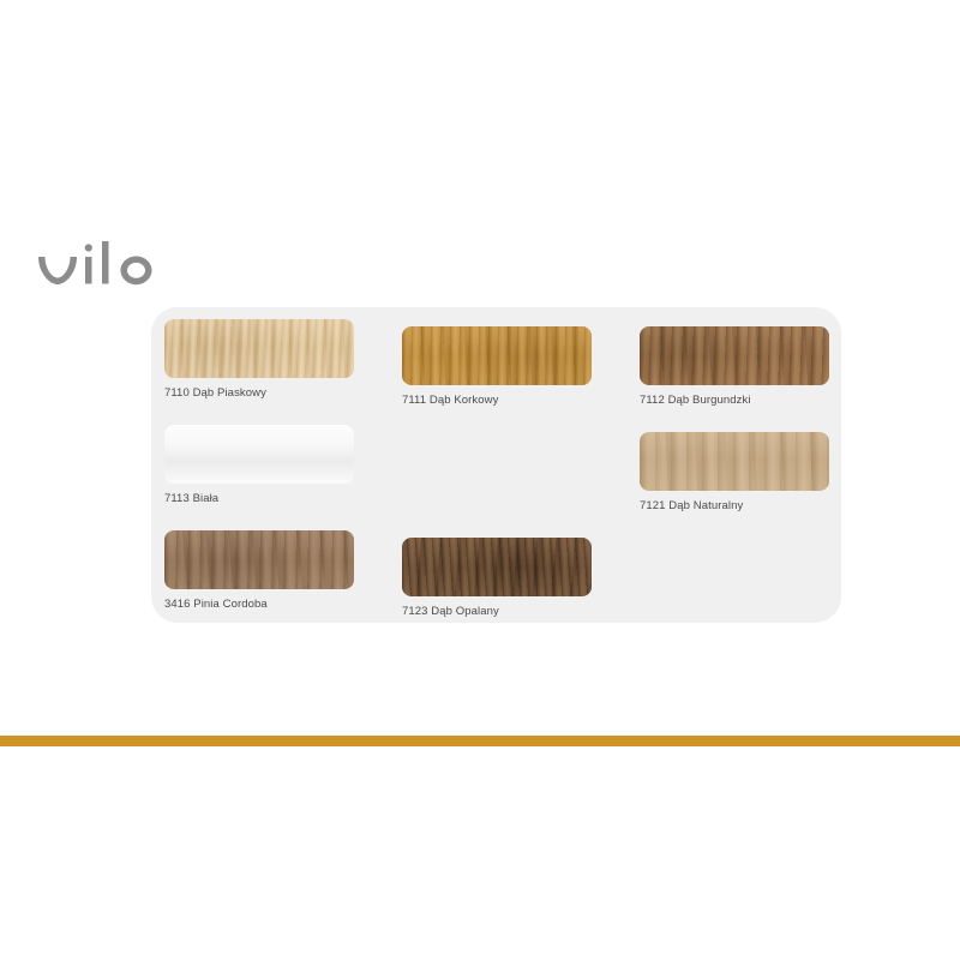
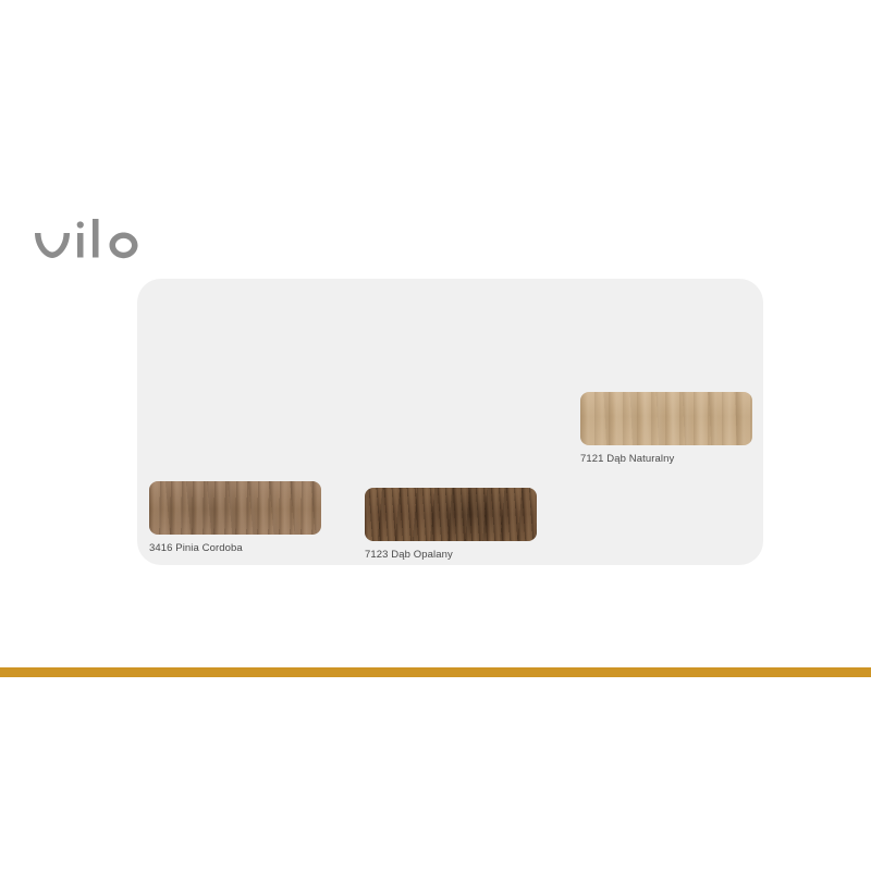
- 7110 Dąb Piaskowy
- 7111 Dąb Korkowy
- 7112 Dąb Burgundzki
- 7113 Biała
  7121 Dąb Naturalny
  3416 Pinia Cordoba
  7123 Dąb Opalany
